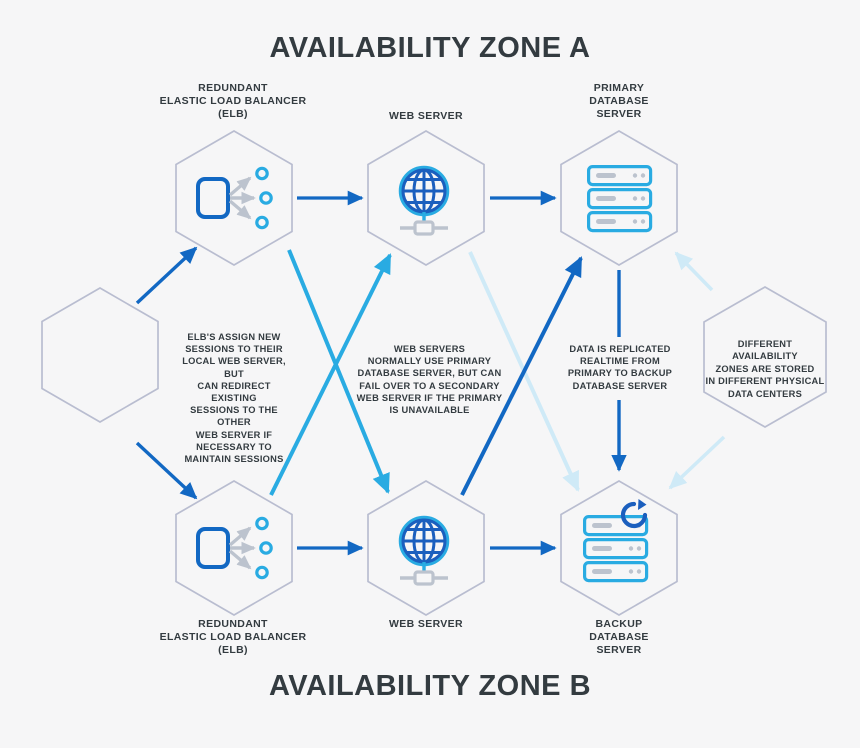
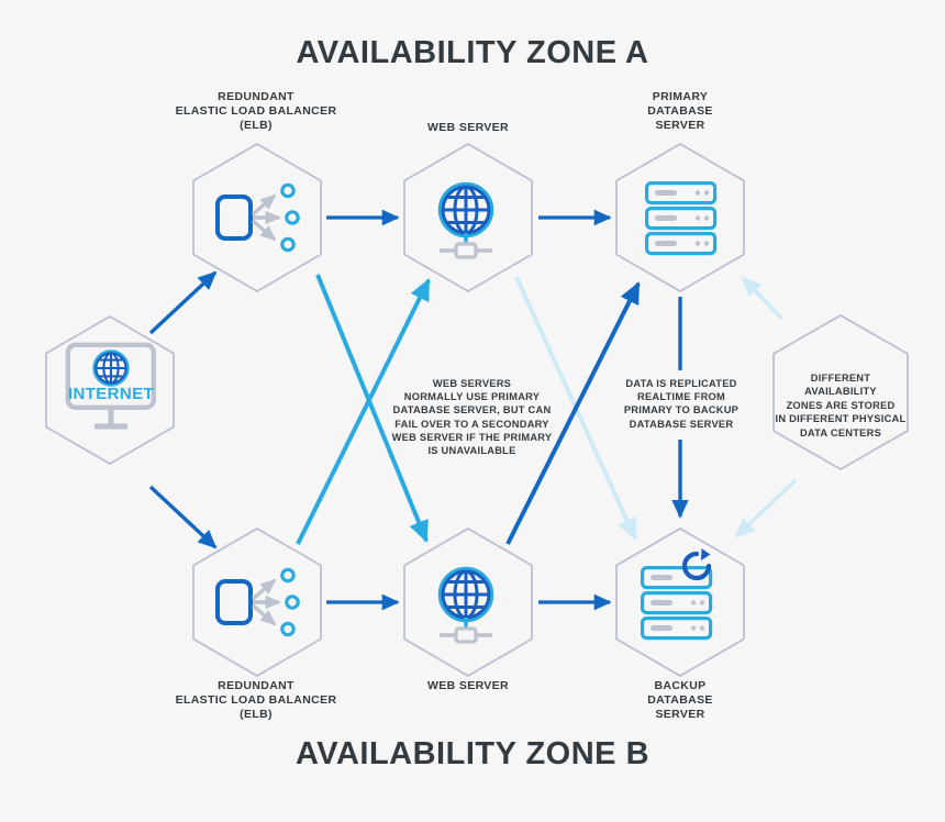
  AVAILABILITY ZONE A
  AVAILABILITY ZONE B
  REDUNDANT
  ELASTIC LOAD BALANCER
  (ELB)
  WEB SERVER
  PRIMARY
  DATABASE
  SERVER
  REDUNDANT
  ELASTIC LOAD BALANCER
  (ELB)
  WEB SERVER
  BACKUP
  DATABASE
  SERVER
- ELB'S ASSIGN NEW
- SESSIONS TO THEIR
- LOCAL WEB SERVER, BUT
- CAN REDIRECT EXISTING
- SESSIONS TO THE OTHER
- WEB SERVER IF
- NECESSARY TO
- MAINTAIN SESSIONS
  WEB SERVERS
  NORMALLY USE PRIMARY
  DATABASE SERVER, BUT CAN
  FAIL OVER TO A SECONDARY
  WEB SERVER IF THE PRIMARY
  IS UNAVAILABLE
  DATA IS REPLICATED
  REALTIME FROM
  PRIMARY TO BACKUP
  DATABASE SERVER
  DIFFERENT
  AVAILABILITY
  ZONES ARE STORED
  IN DIFFERENT PHYSICAL
  DATA CENTERS
+ INTERNET
